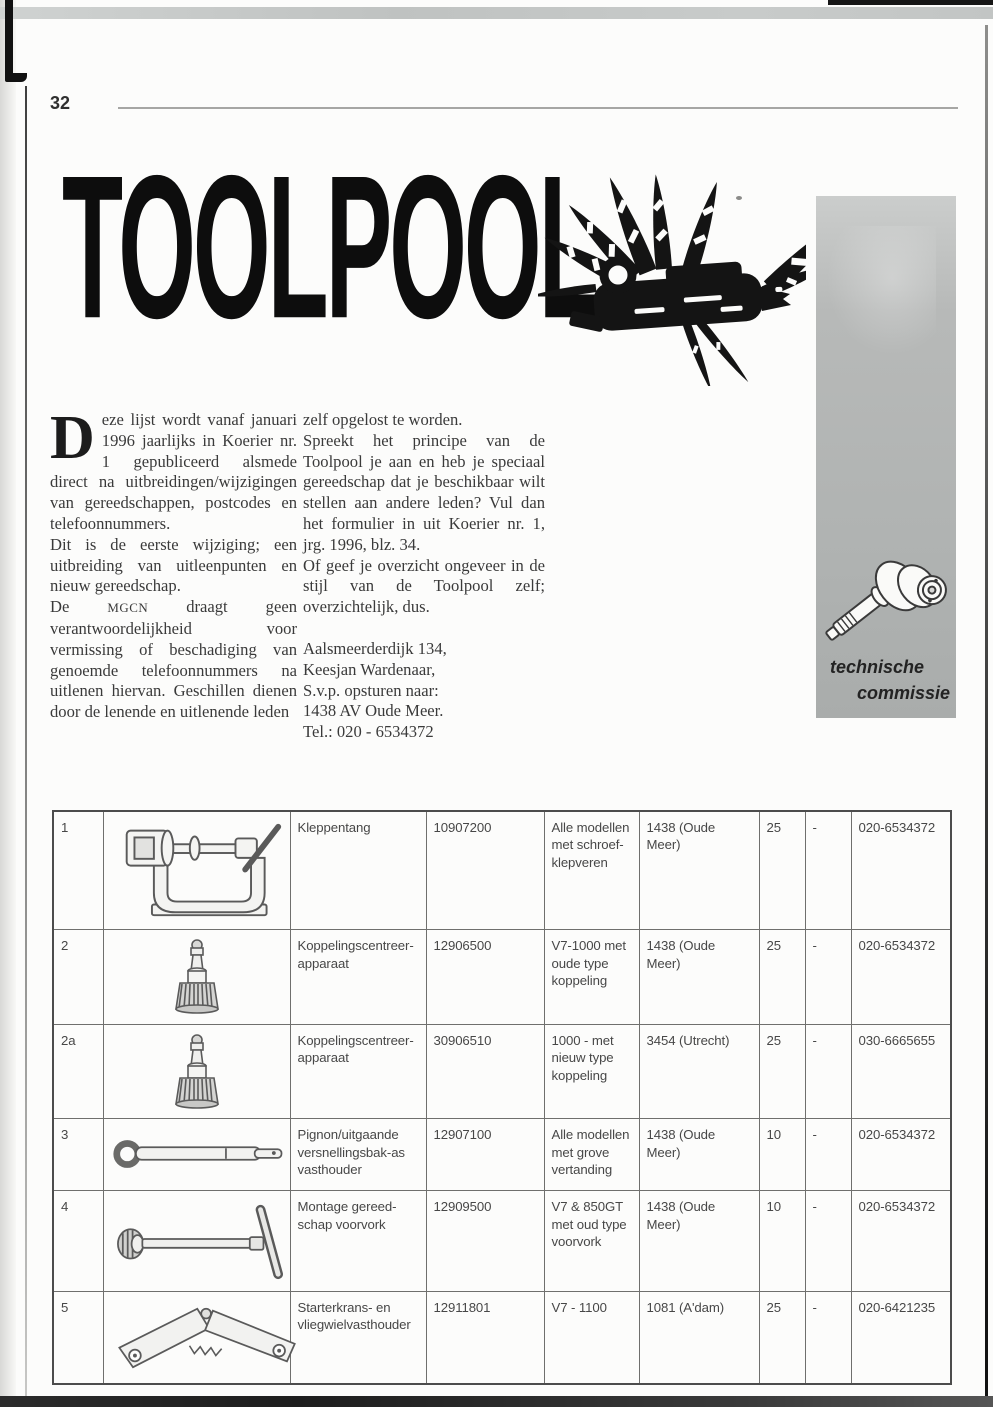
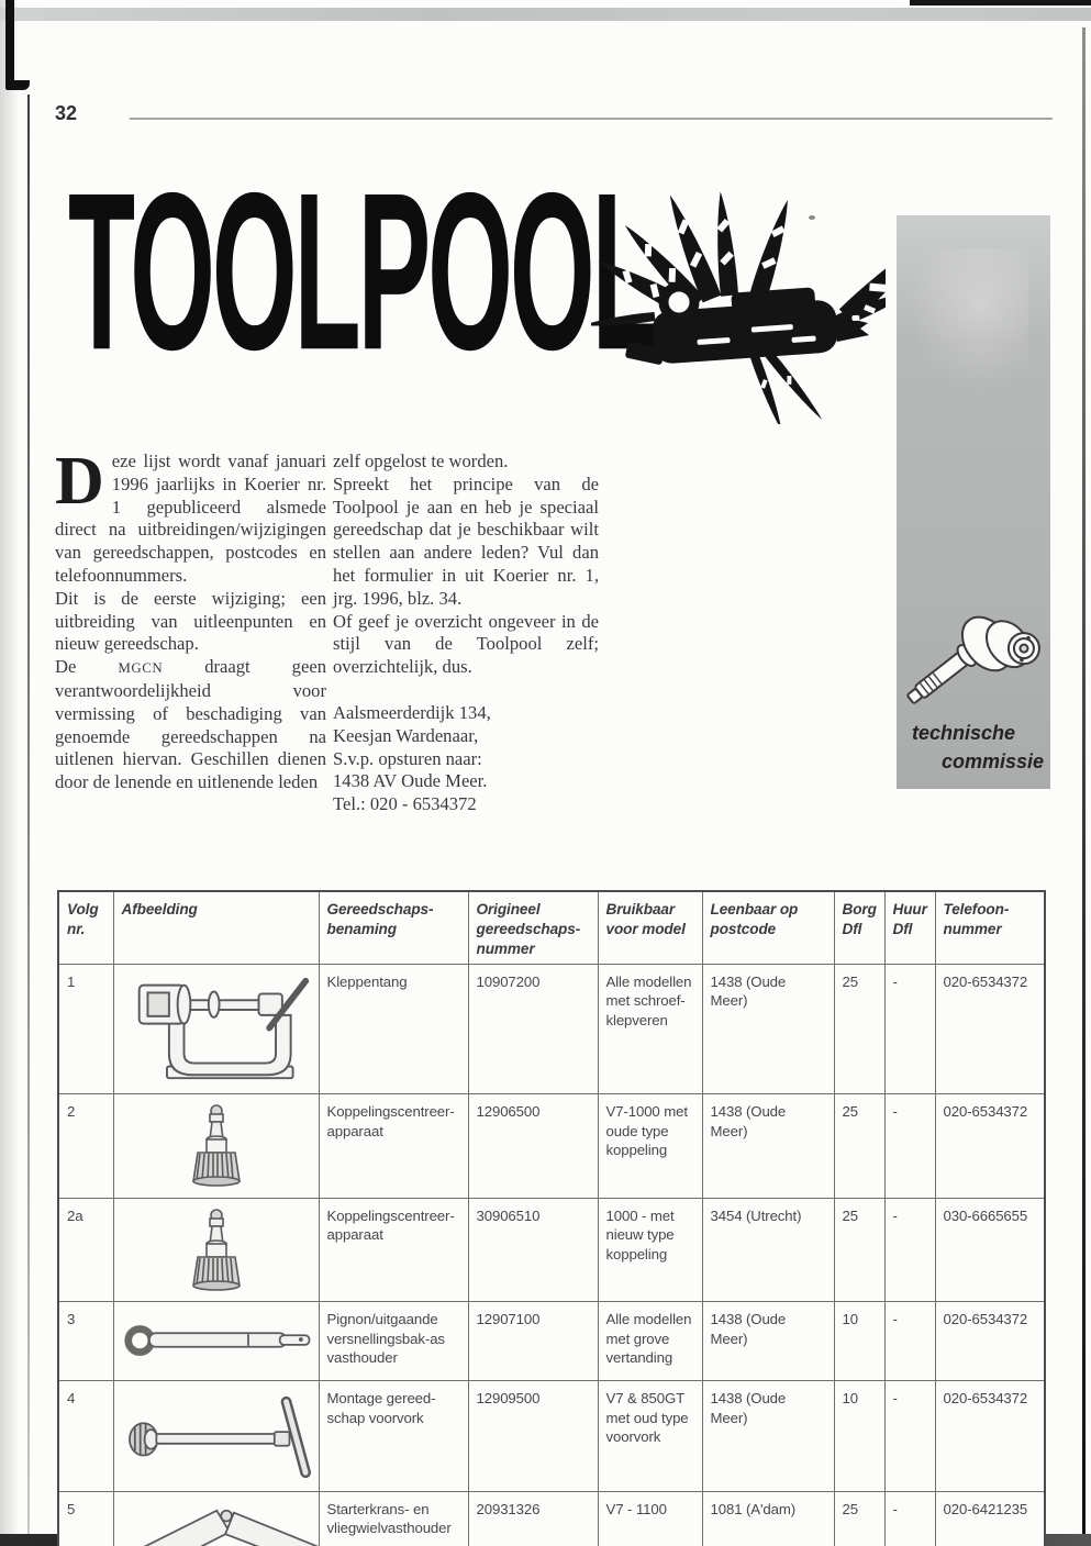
  32
  TOOLPOO
  D
  eze lijst wordt vanaf januari 1996 jaarlijks in Koerier nr. 1 gepubliceerd alsmede direct na uitbreidingen/wijzigingen van gereedschappen, postcodes en telefoonnummers.
  Dit is de eerste wijziging; een uitbreiding van uitleenpunten en nieuw gereedschap.
- De MGCN draagt geen verantwoordelijkheid voor vermissing of beschadiging van genoemde telefoonnummers na uitlenen hiervan. Geschillen dienen door de lenende en uitlenende leden
+ De MGCN draagt geen verantwoordelijkheid voor vermissing of beschadiging van genoemde gereedschappen na uitlenen hiervan. Geschillen dienen door de lenende en uitlenende leden
  zelf opgelost te worden.
  Spreekt het principe van de Toolpool je aan en heb je speciaal gereedschap dat je beschikbaar wilt stellen aan andere leden? Vul dan het formulier in uit Koerier nr. 1, jrg. 1996, blz. 34.
  Of geef je overzicht ongeveer in de stijl van de Toolpool zelf; overzichtelijk, dus.
  Aalsmeerderdijk 134,
  Keesjan Wardenaar,
  S.v.p. opsturen naar:
  1438 AV Oude Meer.
  Tel.: 020 - 6534372
  technische
  commissie
+ Volg nr.	Afbeelding	Gereedschaps-benaming	Origineel gereedschaps-nummer	Bruikbaar voor model	Leenbaar op postcode	Borg Dfl	Huur Dfl	Telefoon-nummer
  1		Kleppentang	10907200	Alle modellen met schroef-klepveren	1438 (Oude Meer)	25	-	020-6534372
  2		Koppelingscentreer-apparaat	12906500	V7-1000 met oude type koppeling	1438 (Oude Meer)	25	-	020-6534372
  2a		Koppelingscentreer-apparaat	30906510	1000 - met nieuw type koppeling	3454 (Utrecht)	25	-	030-6665655
  3		Pignon/uitgaande versnellingsbak-as vasthouder	12907100	Alle modellen met grove vertanding	1438 (Oude Meer)	10	-	020-6534372
  4		Montage gereed-schap voorvork	12909500	V7 & 850GT met oud type voorvork	1438 (Oude Meer)	10	-	020-6534372
- 5		Starterkrans- en vliegwielvasthouder	12911801	V7 - 1100	1081 (A'dam)	25	-	020-6421235
+ 5		Starterkrans- en vliegwielvasthouder	20931326	V7 - 1100	1081 (A'dam)	25	-	020-6421235
